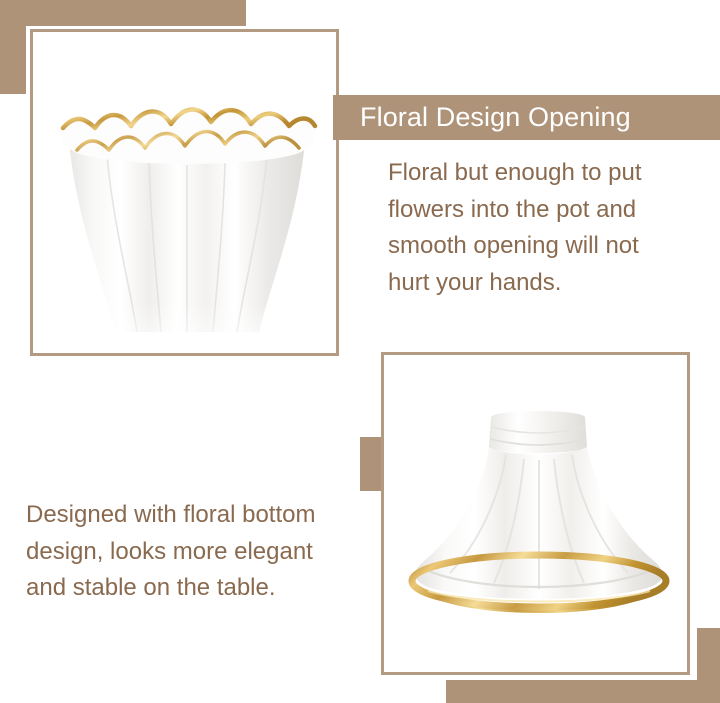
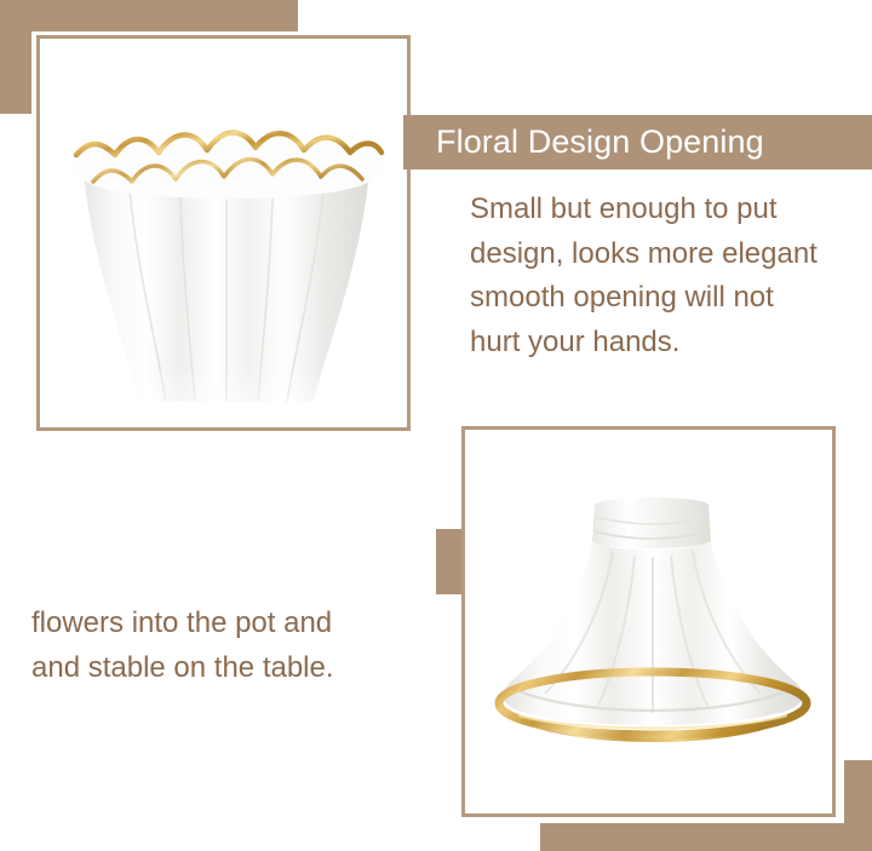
  Floral Design Opening
- Floral but enough to put
+ Small but enough to put
- flowers into the pot and
+ design, looks more elegant
  smooth opening will not
  hurt your hands.
- Designed with floral bottom
- design, looks more elegant
+ flowers into the pot and
  and stable on the table.
